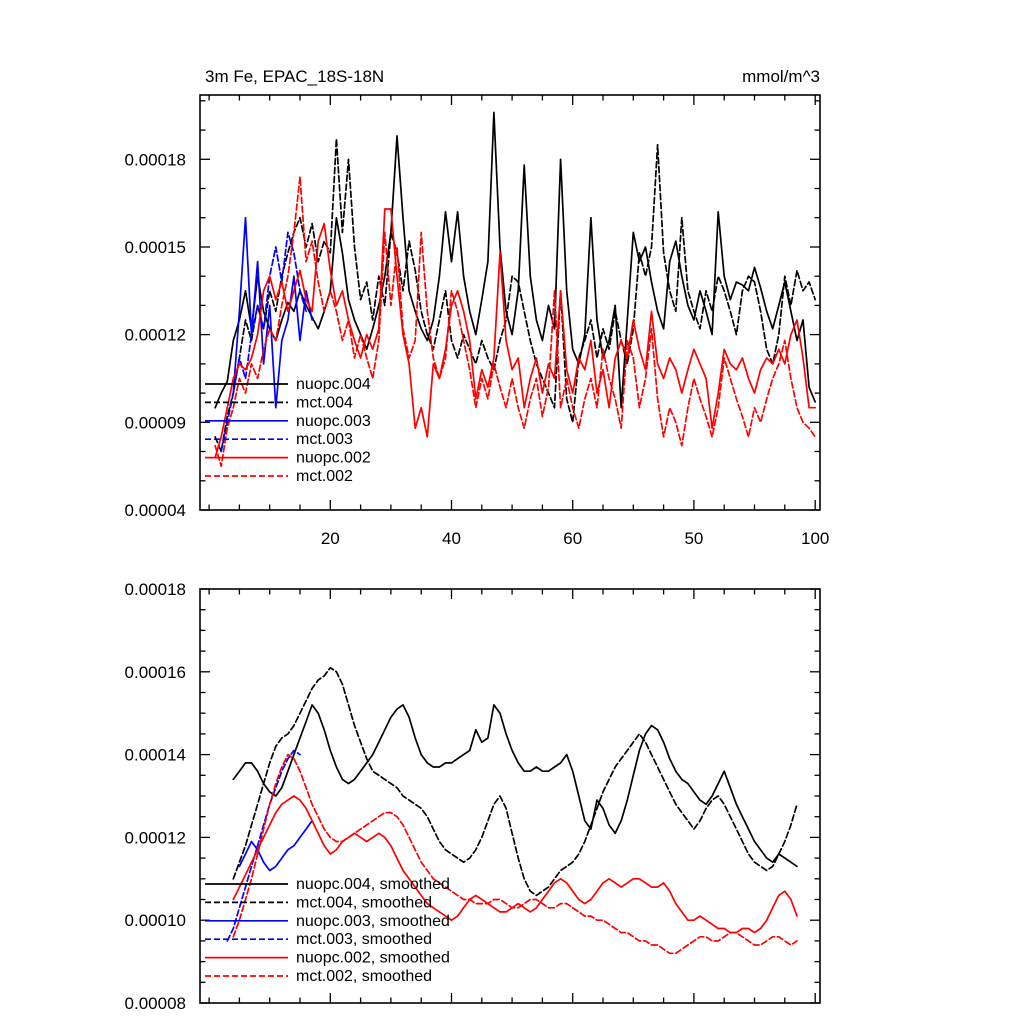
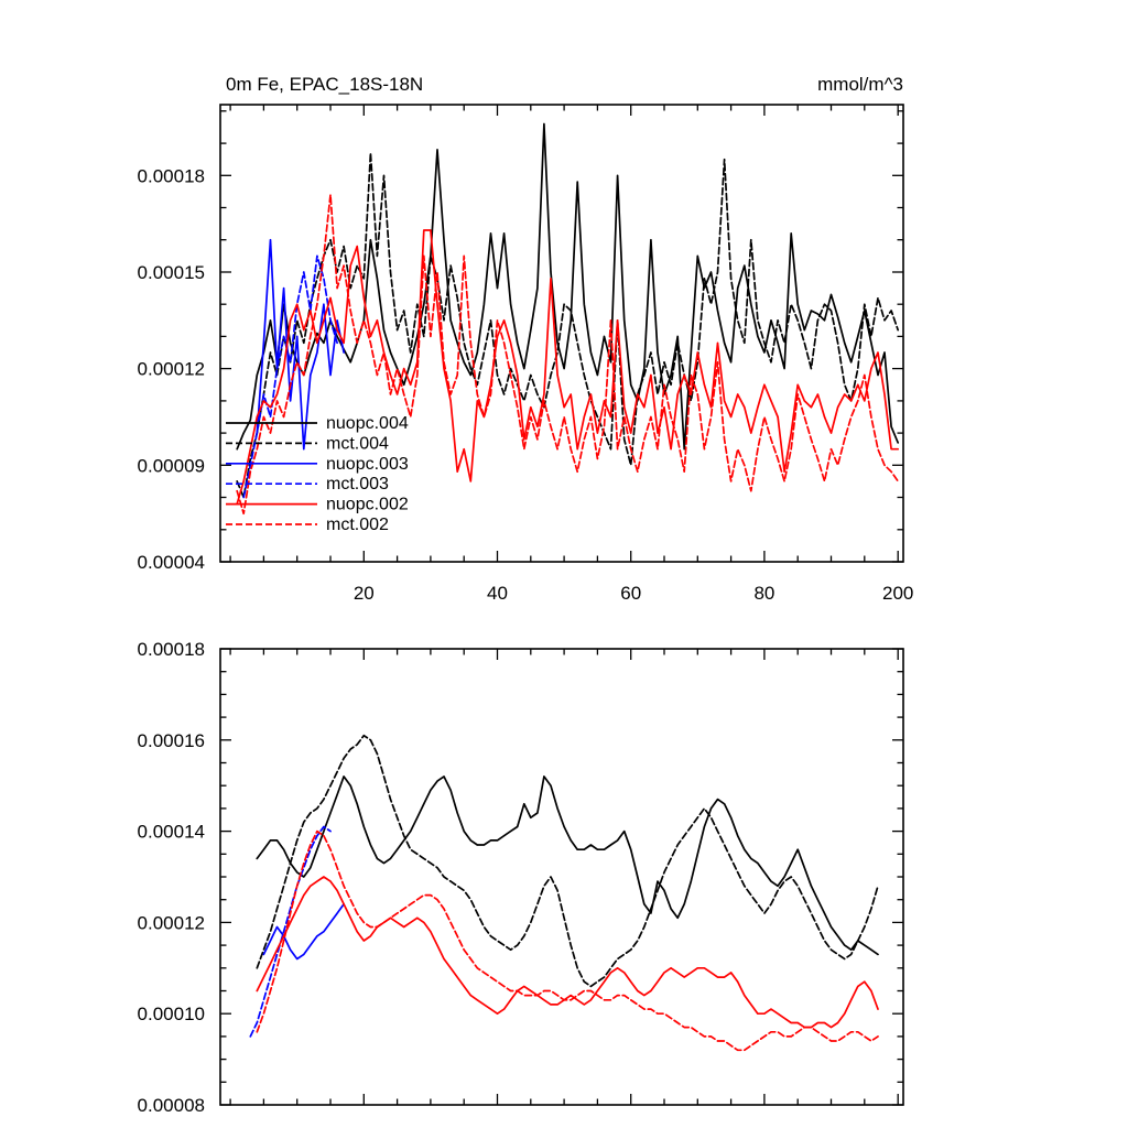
- 3m Fe, EPAC_18S-18N
+ 0m Fe, EPAC_18S-18N
  mmol/m^3
  20
  40
  60
- 50
+ 80
- 100
+ 200
  0.00004
  0.00009
  0.00012
  0.00015
  0.00018
  nuopc.004
  mct.004
  nuopc.003
  mct.003
  nuopc.002
  mct.002
  0.00008
  0.00010
  0.00012
  0.00014
  0.00016
  0.00018
- nuopc.004, smoothed
- mct.004, smoothed
- nuopc.003, smoothed
- mct.003, smoothed
- nuopc.002, smoothed
- mct.002, smoothed
